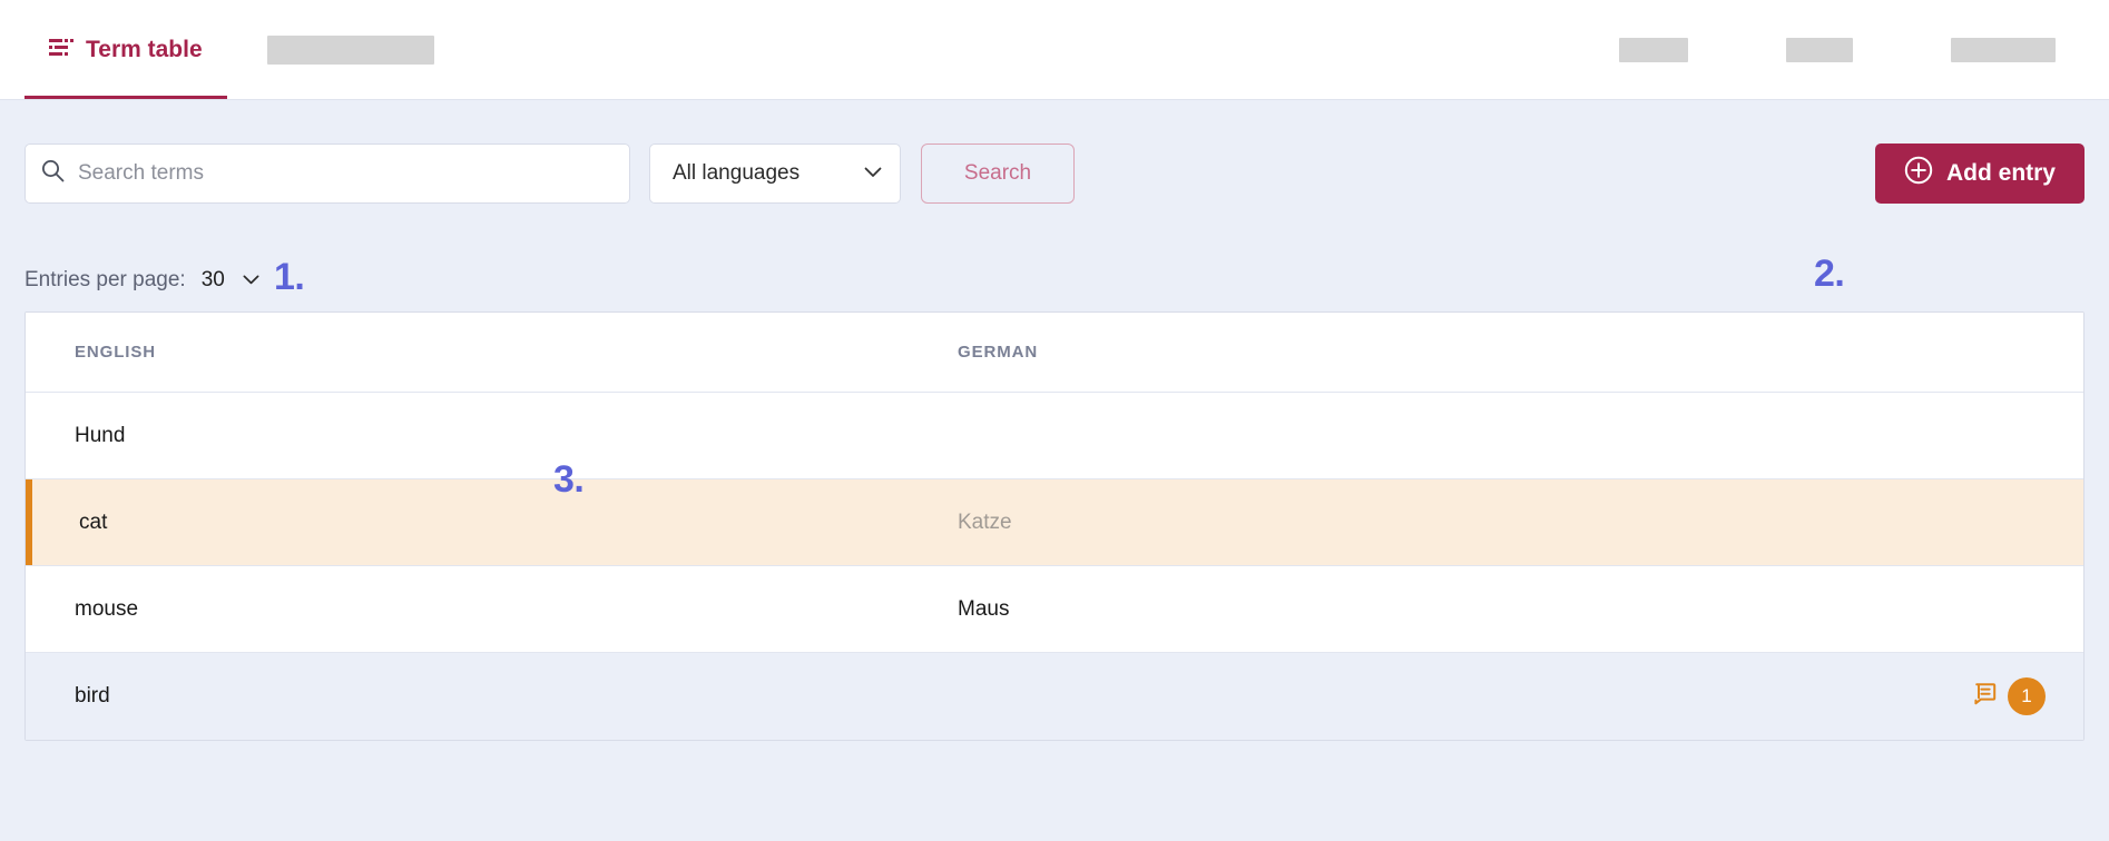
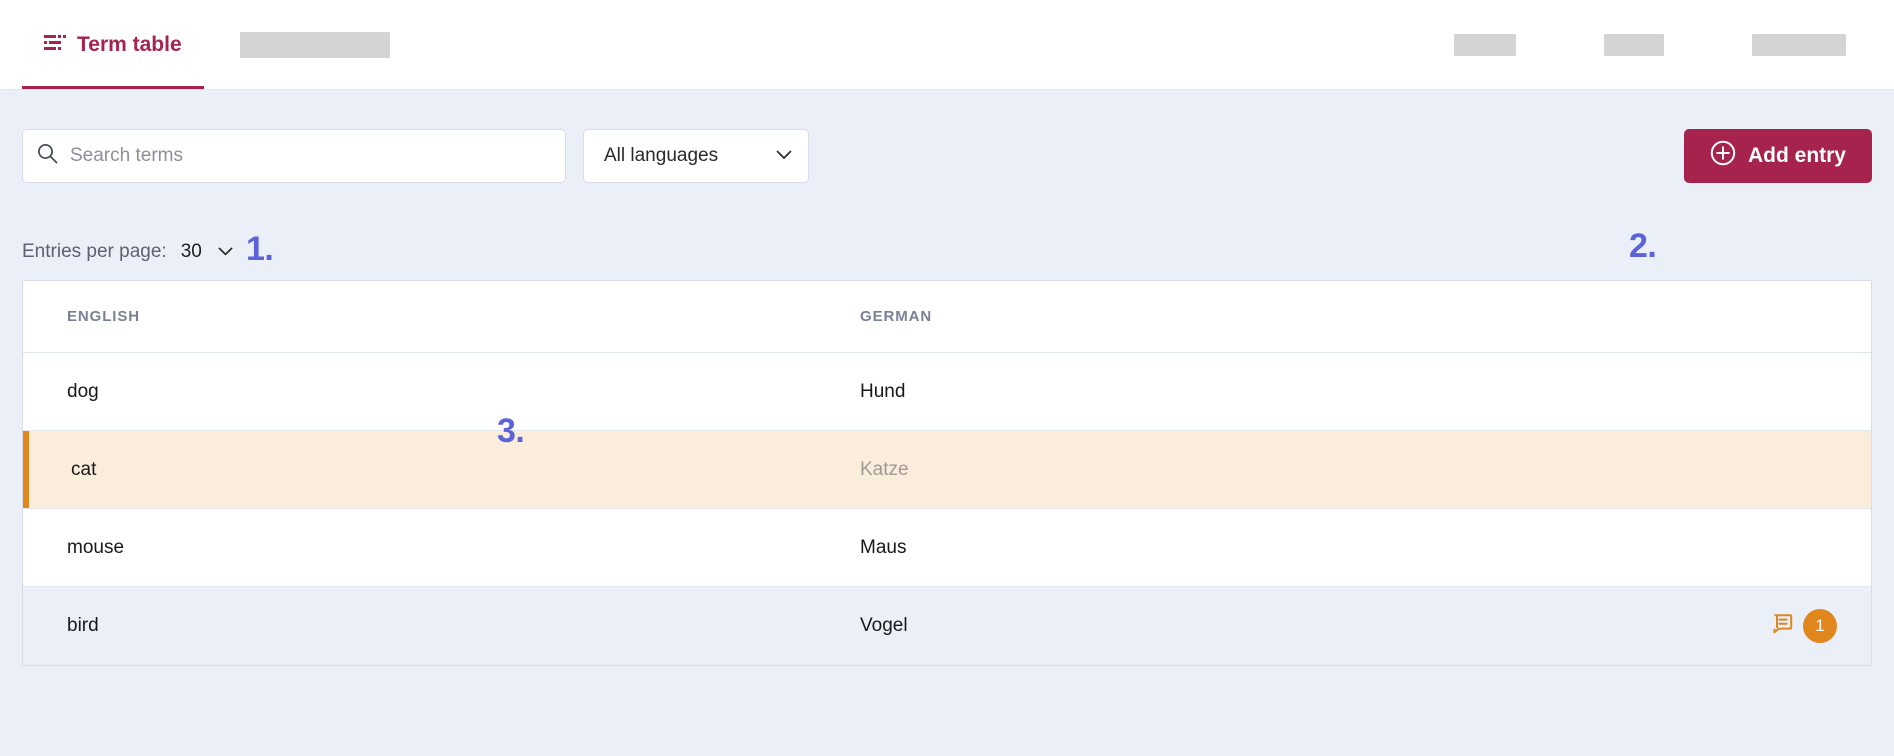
  Term table
  Search terms
  All languages
- Search
  Add entry
  Entries per page:
  30
  ENGLISH
  GERMAN
+ dog
  Hund
  cat
  Katze
  mouse
  Maus
  bird
+ Vogel
  1
  1.
  2.
  3.
